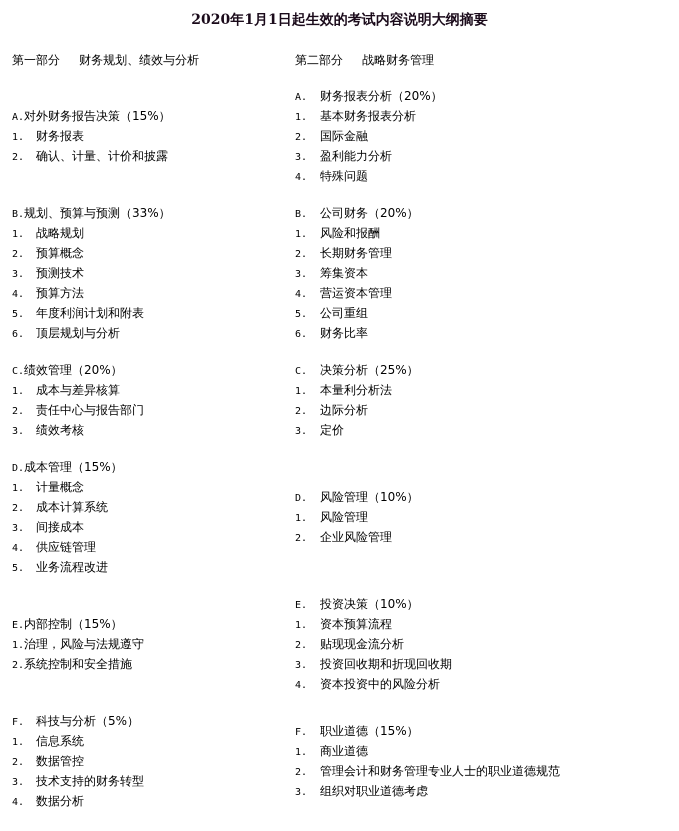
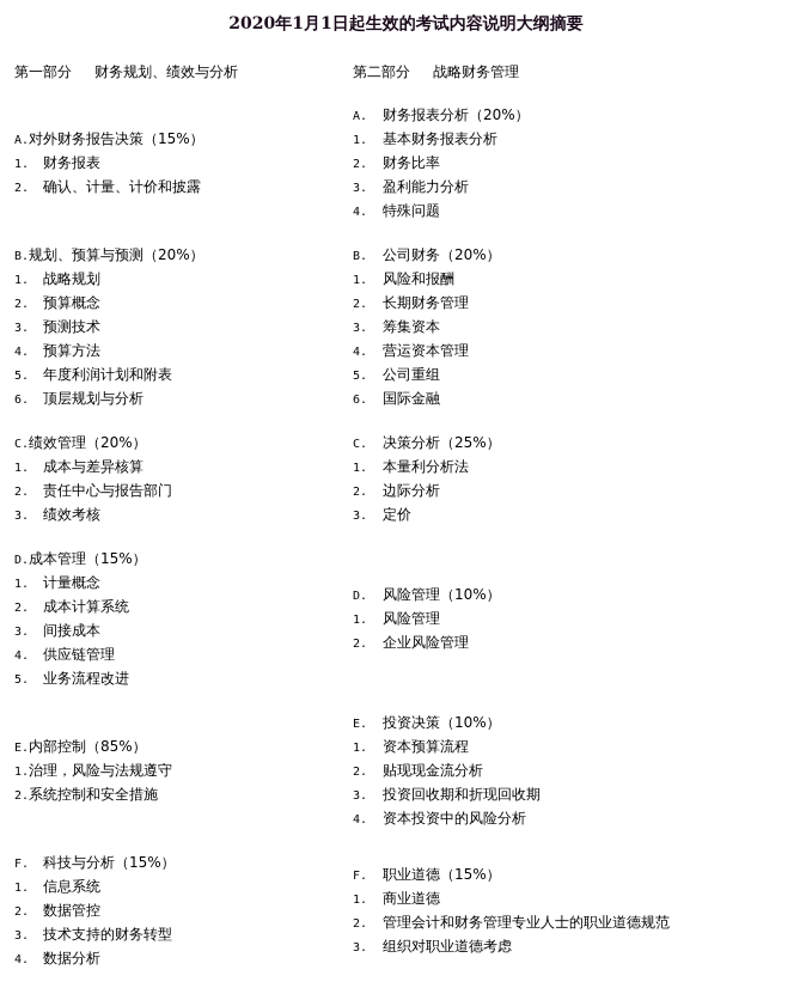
  2020年1月1日起生效的考试内容说明大纲摘要
  第一部分 财务规划、绩效与分析
  A.对外财务报告决策（15%）
  1. 财务报表
  2. 确认、计量、计价和披露
- B.规划、预算与预测（33%）
+ B.规划、预算与预测（20%）
  1. 战略规划
  2. 预算概念
  3. 预测技术
  4. 预算方法
  5. 年度利润计划和附表
  6. 顶层规划与分析
  C.绩效管理（20%）
  1. 成本与差异核算
  2. 责任中心与报告部门
  3. 绩效考核
  D.成本管理（15%）
  1. 计量概念
  2. 成本计算系统
  3. 间接成本
  4. 供应链管理
  5. 业务流程改进
- E.内部控制（15%）
+ E.内部控制（85%）
  1.治理，风险与法规遵守
  2.系统控制和安全措施
- F. 科技与分析（5%）
+ F. 科技与分析（15%）
  1. 信息系统
  2. 数据管控
  3. 技术支持的财务转型
  4. 数据分析
  第二部分 战略财务管理
  A. 财务报表分析（20%）
  1. 基本财务报表分析
- 2. 国际金融
+ 2. 财务比率
  3. 盈利能力分析
  4. 特殊问题
  B. 公司财务（20%）
  1. 风险和报酬
  2. 长期财务管理
  3. 筹集资本
  4. 营运资本管理
  5. 公司重组
- 6. 财务比率
+ 6. 国际金融
  C. 决策分析（25%）
  1. 本量利分析法
  2. 边际分析
  3. 定价
  D. 风险管理（10%）
  1. 风险管理
  2. 企业风险管理
  E. 投资决策（10%）
  1. 资本预算流程
  2. 贴现现金流分析
  3. 投资回收期和折现回收期
  4. 资本投资中的风险分析
  F. 职业道德（15%）
  1. 商业道德
  2. 管理会计和财务管理专业人士的职业道德规范
  3. 组织对职业道德考虑
